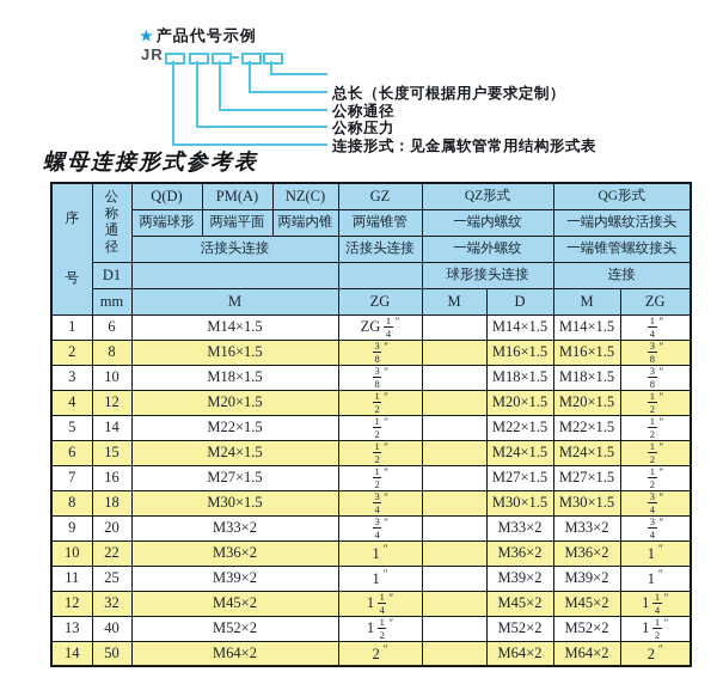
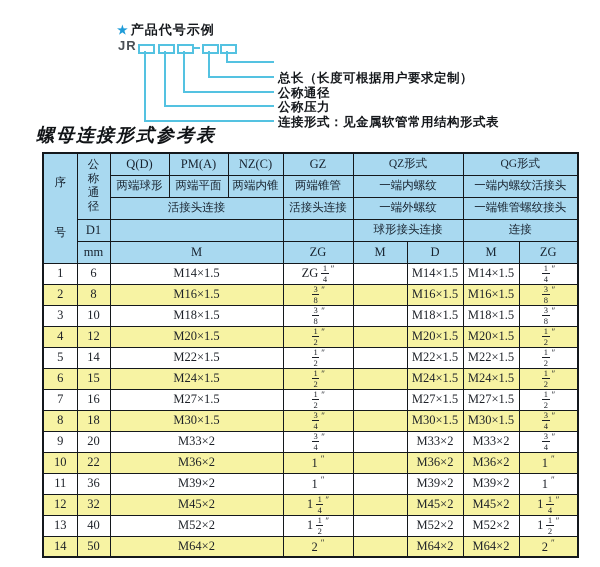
  ★ 产品代号示例
  JR
  总长（长度可根据用户要求定制）
  公称通径
  公称压力
  连接形式：见金属软管常用结构形式表
  螺母连接形式参考表
  序号	公称通径	Q(D)	PM(A)	NZ(C)	GZ	QZ形式	QG形式
  两端球形	两端平面	两端内锥	两端锥管	一端内螺纹	一端内螺纹活接头
  活接头连接	活接头连接	一端外螺纹	一端锥管螺纹接头
  D1			球形接头连接	连接
  mm	M	ZG	M	D	M	ZG
  1	6	M14×1.5	ZG 14″		M14×1.5	M14×1.5	14″
  2	8	M16×1.5	38″		M16×1.5	M16×1.5	38″
  3	10	M18×1.5	38″		M18×1.5	M18×1.5	38″
  4	12	M20×1.5	12″		M20×1.5	M20×1.5	12″
  5	14	M22×1.5	12″		M22×1.5	M22×1.5	12″
  6	15	M24×1.5	12″		M24×1.5	M24×1.5	12″
  7	16	M27×1.5	12″		M27×1.5	M27×1.5	12″
  8	18	M30×1.5	34″		M30×1.5	M30×1.5	34″
  9	20	M33×2	34″		M33×2	M33×2	34″
  10	22	M36×2	1 ″		M36×2	M36×2	1 ″
- 11	25	M39×2	1 ″		M39×2	M39×2	1 ″
+ 11	36	M39×2	1 ″		M39×2	M39×2	1 ″
  12	32	M45×2	1 14″		M45×2	M45×2	1 14″
  13	40	M52×2	1 12″		M52×2	M52×2	1 12″
  14	50	M64×2	2 ″		M64×2	M64×2	2 ″
